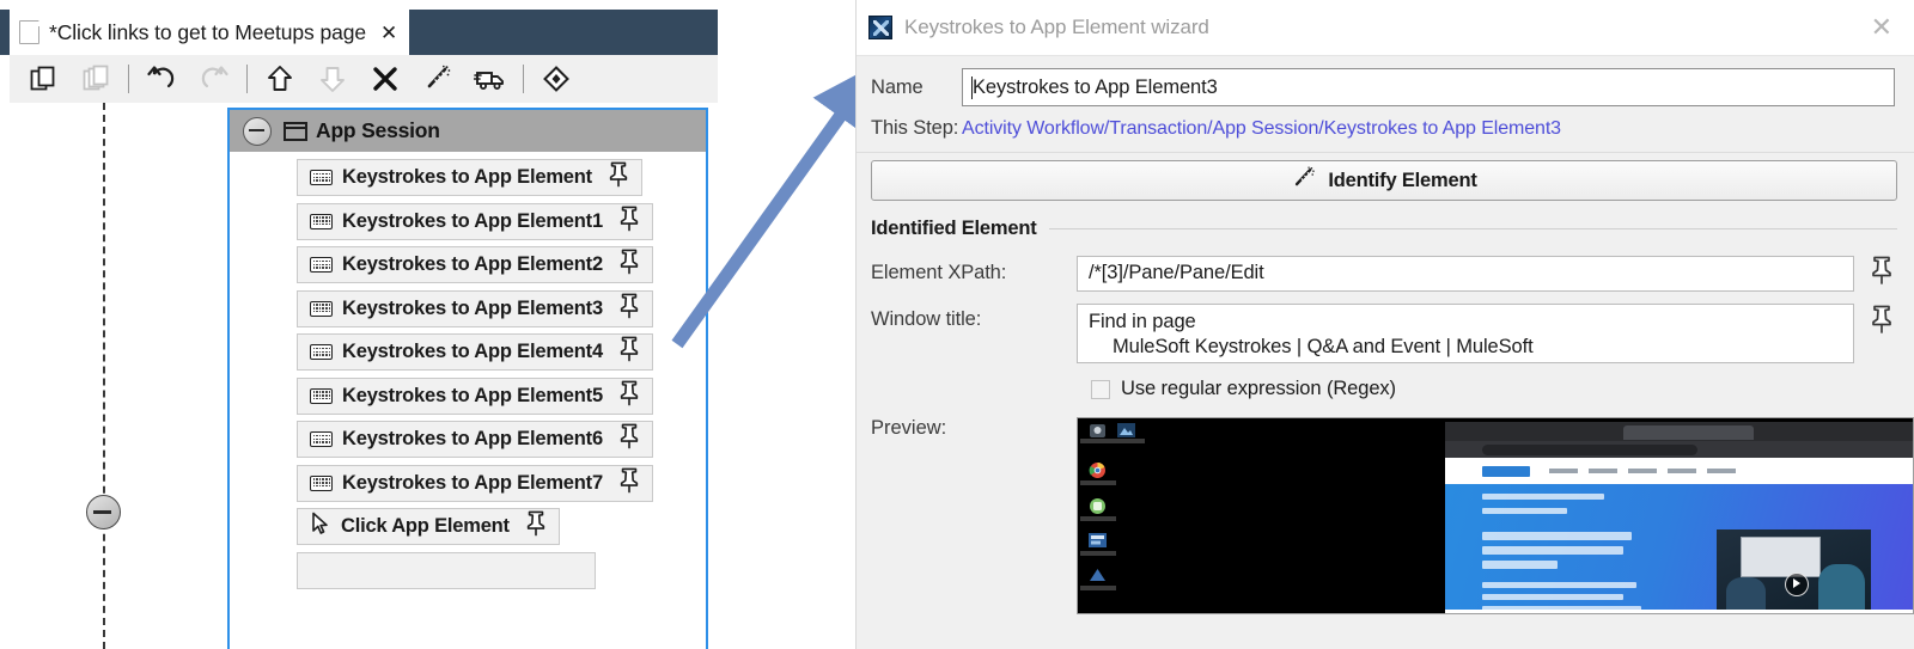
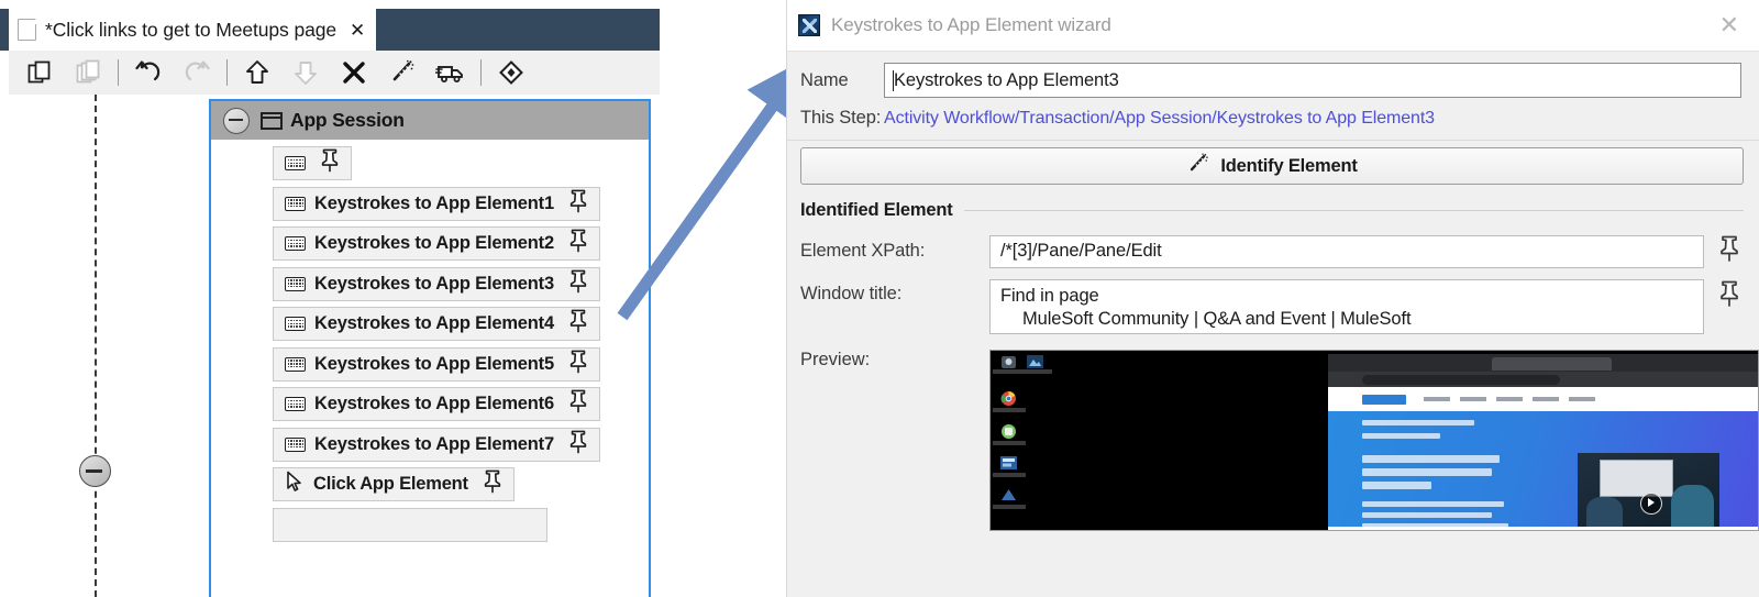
  *Click links to get to Meetups page
  ✕
  App Session
- Keystrokes to App Element
  Keystrokes to App Element1
  Keystrokes to App Element2
  Keystrokes to App Element3
  Keystrokes to App Element4
  Keystrokes to App Element5
  Keystrokes to App Element6
  Keystrokes to App Element7
  Click App Element
  Keystrokes to App Element wizard
  ✕
  Name
  Keystrokes to App Element3
  This Step:
  Activity Workflow/Transaction/App Session/Keystrokes to App Element3
  Identify Element
  Identified Element
  Element XPath:
  /*[3]/Pane/Pane/Edit
  Window title:
  Find in page
- MuleSoft Keystrokes | Q&A and Event | MuleSoft
+ MuleSoft Community | Q&A and Event | MuleSoft
- Use regular expression (Regex)
  Preview:
